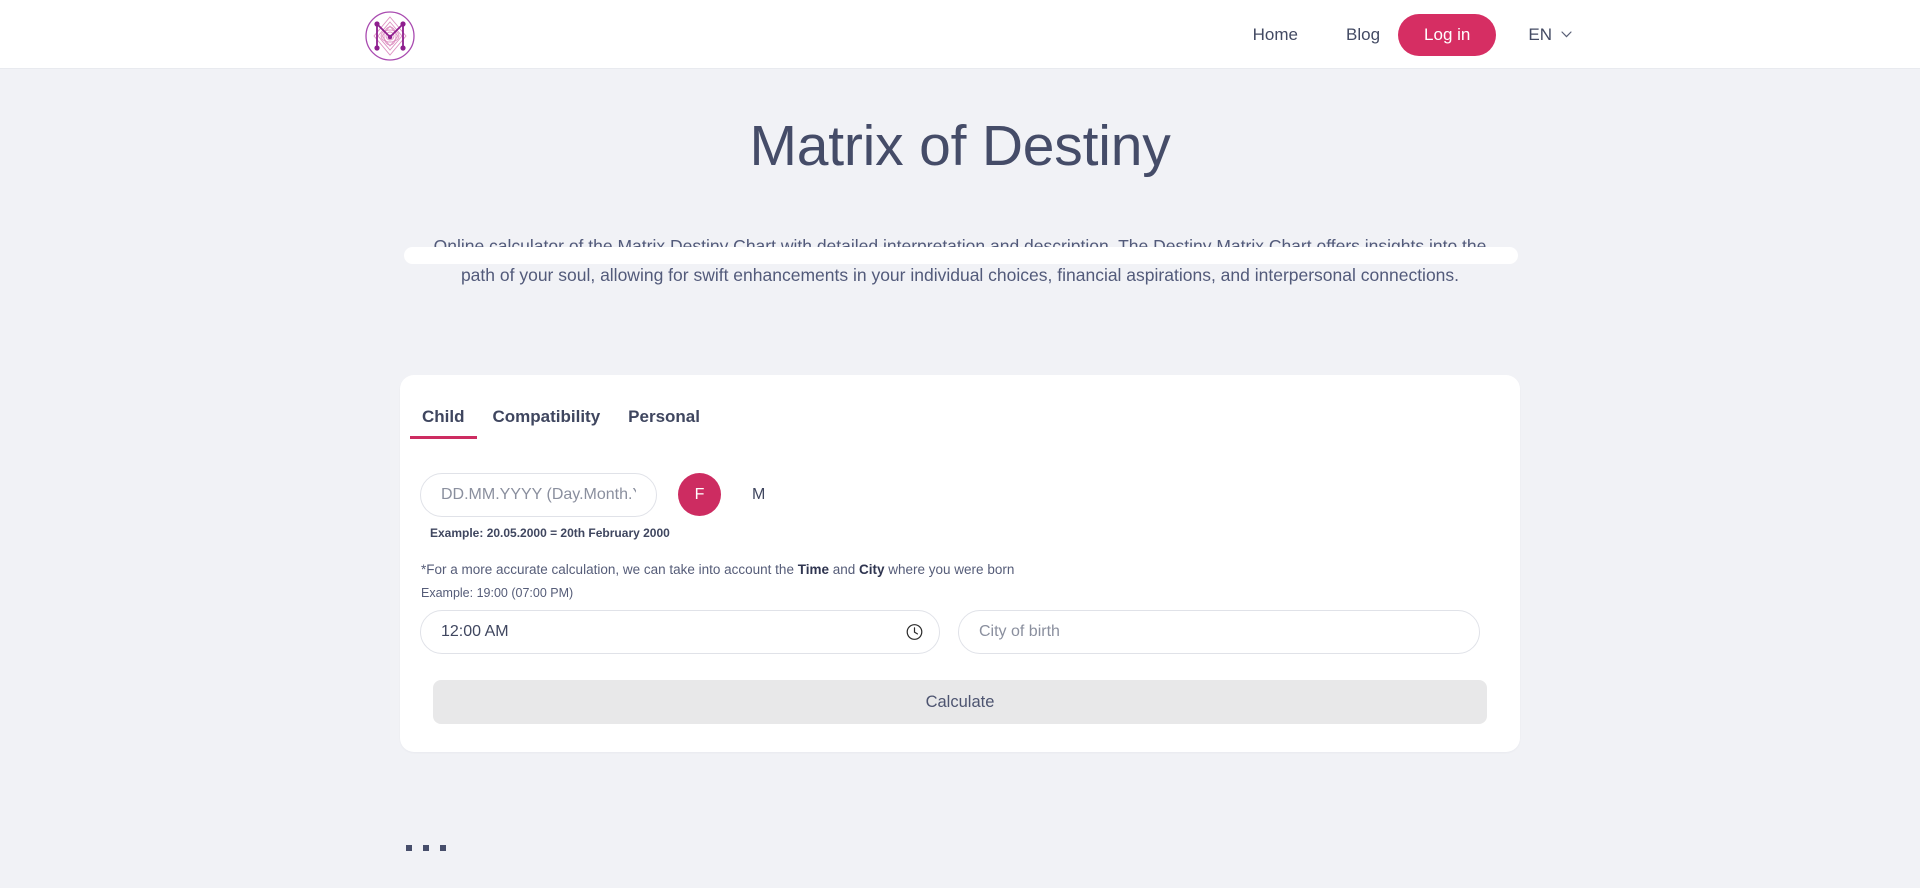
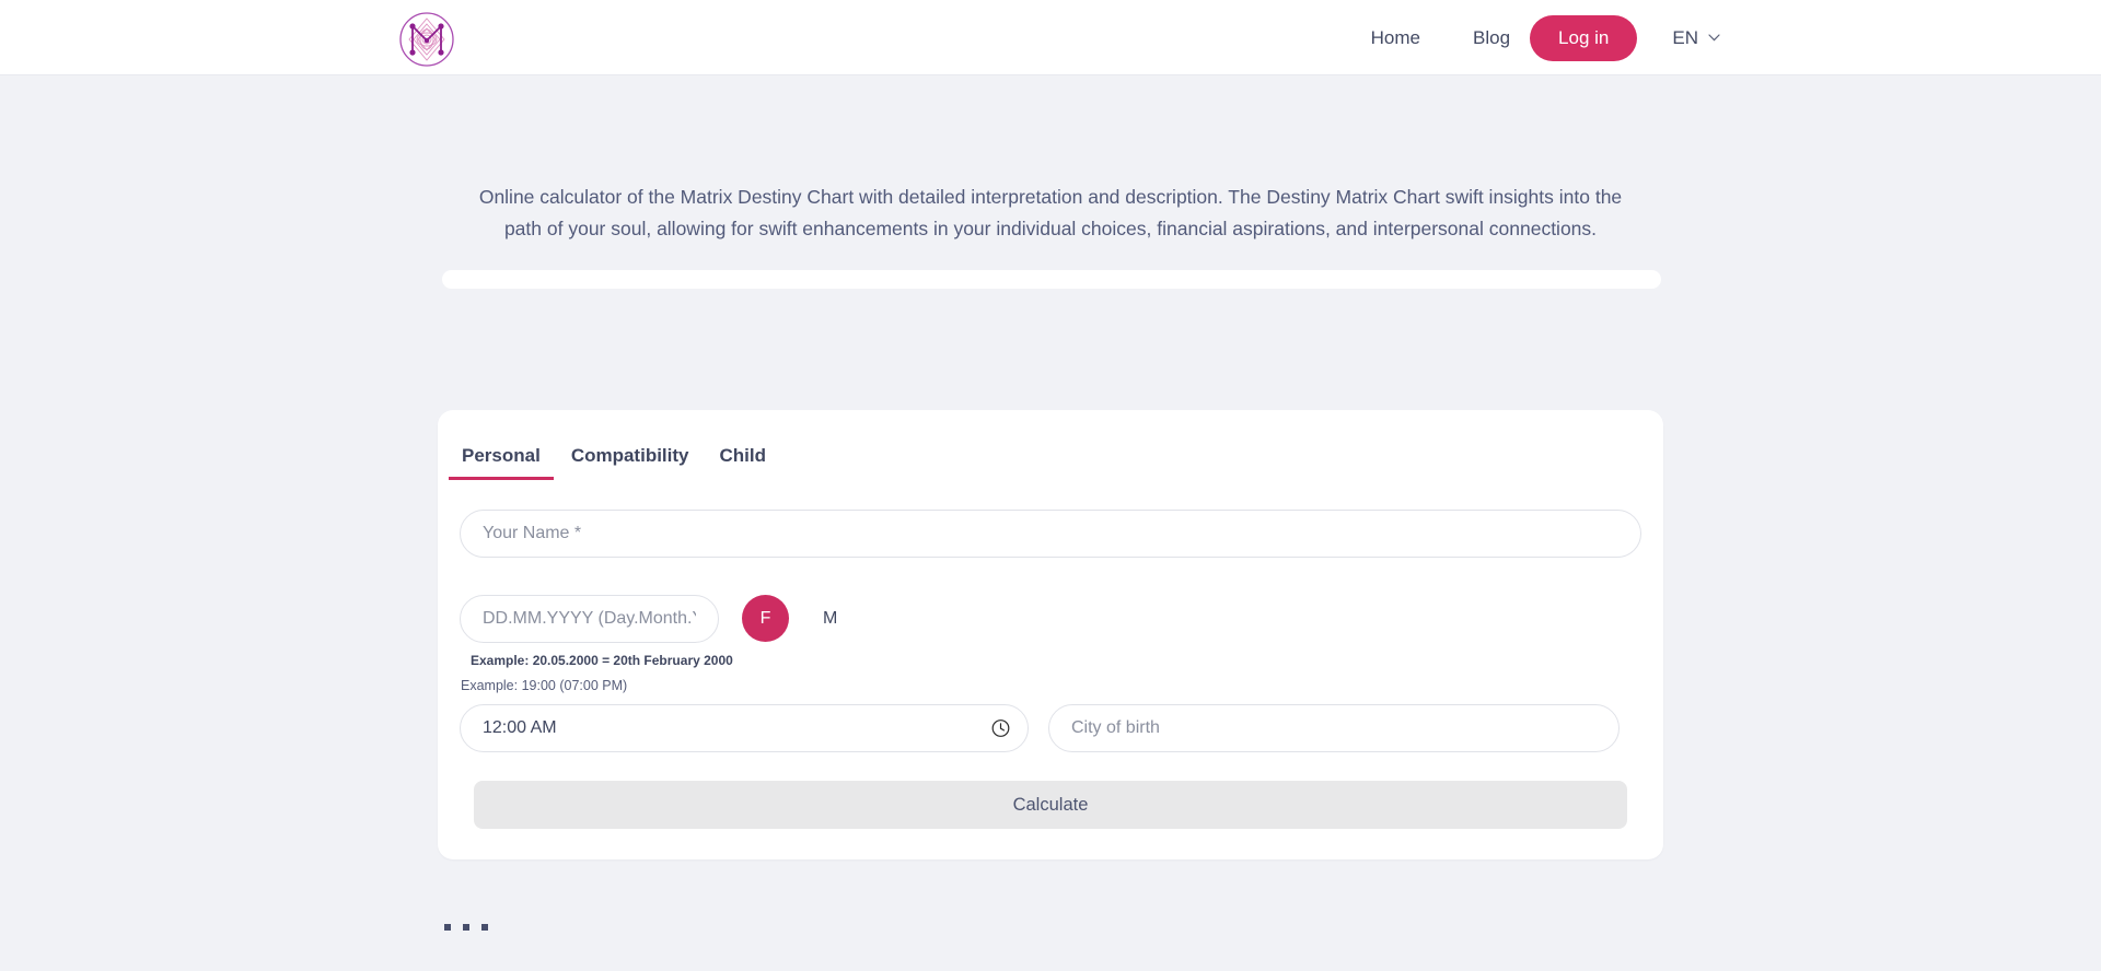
  Home
  Blog
  Log in
  EN
- Matrix of Destiny
- Online calculator of the Matrix Destiny Chart with detailed interpretation and description. The Destiny Matrix Chart offers insights into the path of your soul, allowing for swift enhancements in your individual choices, financial aspirations, and interpersonal connections.
+ Online calculator of the Matrix Destiny Chart with detailed interpretation and description. The Destiny Matrix Chart swift insights into the path of your soul, allowing for swift enhancements in your individual choices, financial aspirations, and interpersonal connections.
- Child
+ Personal
  Compatibility
- Personal
+ Child
+ Your Name *
  DD.MM.YYYY (Day.Month.
  Example: 20.05.2000 = 20th February 2000
  F
  M
- *For a more accurate calculation, we can take into account the Time and City where you were born
  Example: 19:00 (07:00 PM)
  12:00 AM
  City of birth
  Calculate
